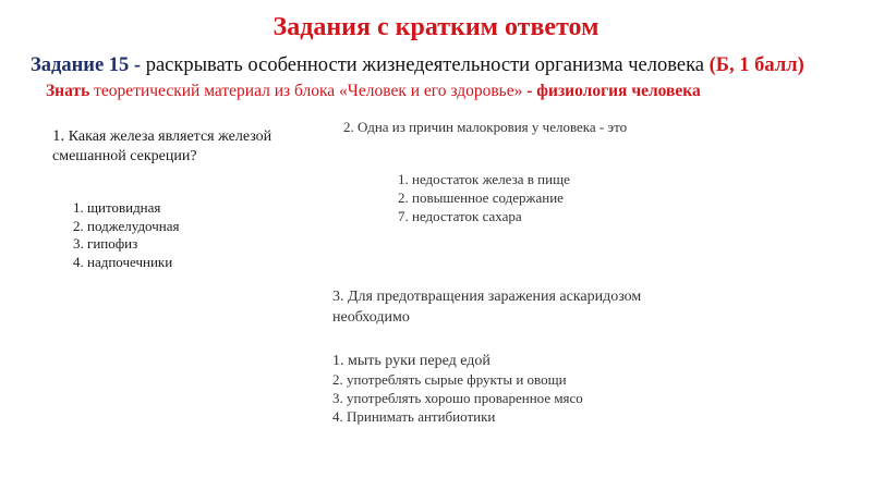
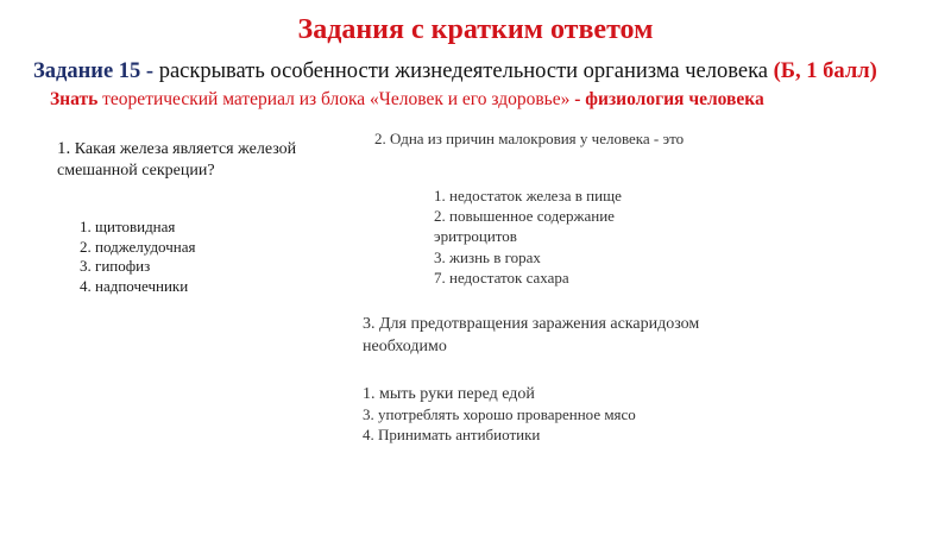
  Задания с кратким ответом
  Задание 15 - раскрывать особенности жизнедеятельности организма человека (Б, 1 балл)
  Знать теоретический материал из блока «Человек и его здоровье» - физиология человека
  1. Какая железа является железой
  смешанной секреции?
  1. щитовидная
  2. поджелудочная
  3. гипофиз
  4. надпочечники
  2. Одна из причин малокровия у человека - это
  1. недостаток железа в пище
  2. повышенное содержание
+ эритроцитов
+ 3. жизнь в горах
  7. недостаток сахара
  3. Для предотвращения заражения аскаридозом
  необходимо
  1. мыть руки перед едой
- 2. употреблять сырые фрукты и овощи
  3. употреблять хорошо проваренное мясо
  4. Принимать антибиотики
